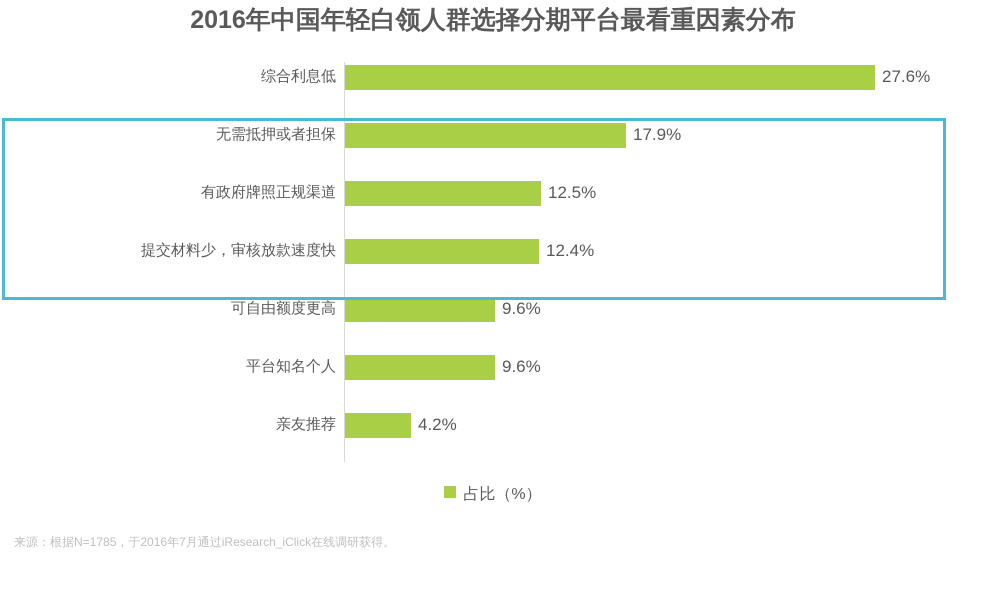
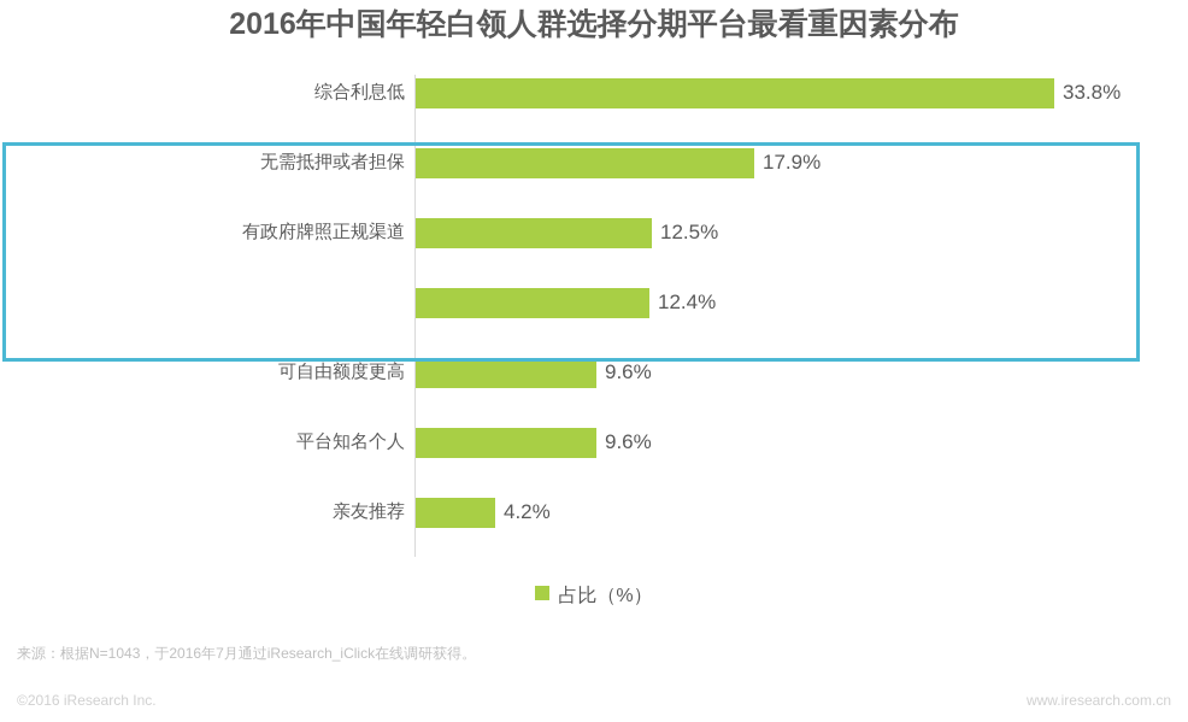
  2016年中国年轻白领人群选择分期平台最看重因素分布
  综合利息低
- 27.6%
+ 33.8%
  无需抵押或者担保
  17.9%
  有政府牌照正规渠道
  12.5%
- 提交材料少，审核放款速度快
  12.4%
  可自由额度更高
  9.6%
  平台知名个人
  9.6%
  亲友推荐
  4.2%
  占比（%）
- 来源：根据N=1785，于2016年7月通过iResearch_iClick在线调研获得。
+ 来源：根据N=1043，于2016年7月通过iResearch_iClick在线调研获得。
+ ©2016 iResearch Inc.
+ www.iresearch.com.cn
